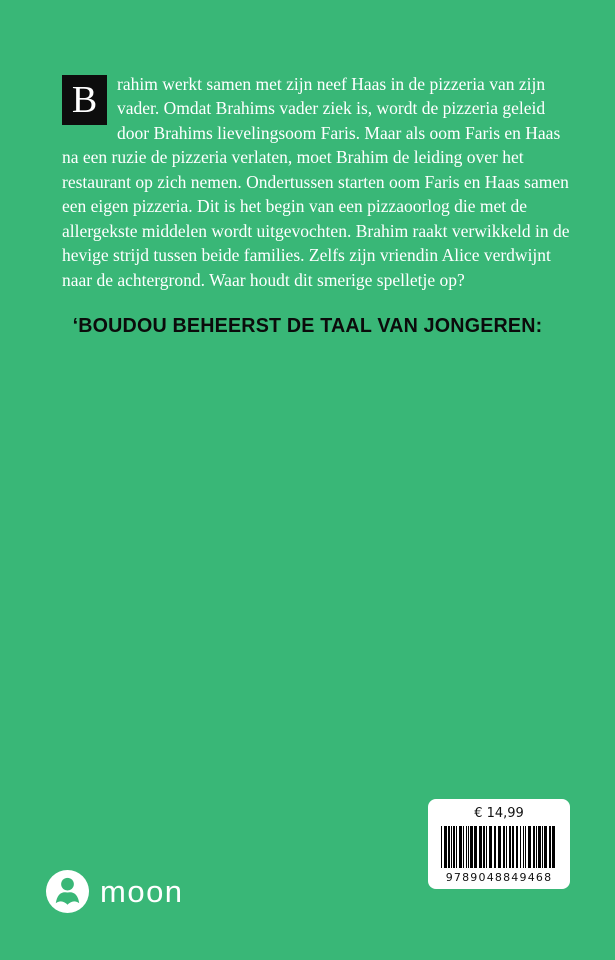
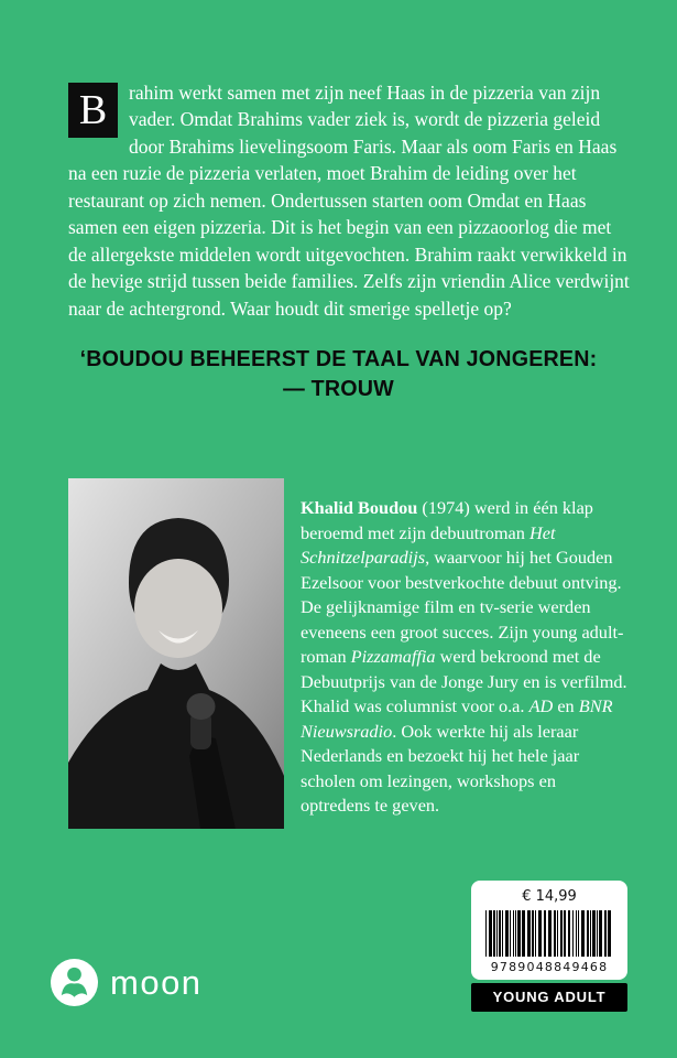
  B
- rahim werkt samen met zijn neef Haas in de pizzeria van zijn vader. Omdat Brahims vader ziek is, wordt de pizzeria geleid door Brahims lievelingsoom Faris. Maar als oom Faris en Haas na een ruzie de pizzeria verlaten, moet Brahim de leiding over het restaurant op zich nemen. Ondertussen starten oom Faris en Haas samen een eigen pizzeria. Dit is het begin van een pizzaoorlog die met de allergekste middelen wordt uitgevochten. Brahim raakt verwikkeld in de hevige strijd tussen beide families. Zelfs zijn vriendin Alice verdwijnt naar de achtergrond. Waar houdt dit smerige spelletje op?
+ rahim werkt samen met zijn neef Haas in de pizzeria van zijn vader. Omdat Brahims vader ziek is, wordt de pizzeria geleid door Brahims lievelingsoom Faris. Maar als oom Faris en Haas na een ruzie de pizzeria verlaten, moet Brahim de leiding over het restaurant op zich nemen. Ondertussen starten oom Omdat en Haas samen een eigen pizzeria. Dit is het begin van een pizzaoorlog die met de allergekste middelen wordt uitgevochten. Brahim raakt verwikkeld in de hevige strijd tussen beide families. Zelfs zijn vriendin Alice verdwijnt naar de achtergrond. Waar houdt dit smerige spelletje op?
  ‘BOUDOU BEHEERST DE TAAL VAN JONGEREN:
+ — TROUW
+ Khalid Boudou (1974) werd in één klap beroemd met zijn debuutroman Het Schnitzelparadijs, waarvoor hij het Gouden Ezelsoor voor bestverkochte debuut ontving. De gelijknamige film en tv-serie werden eveneens een groot succes. Zijn young adult-roman Pizzamaffia werd bekroond met de Debuutprijs van de Jonge Jury en is verfilmd. Khalid was columnist voor o.a. AD en BNR Nieuwsradio. Ook werkte hij als leraar Nederlands en bezoekt hij het hele jaar scholen om lezingen, workshops en optredens te geven.
  moon
  € 14,99
  9789048849468
+ YOUNG ADULT
